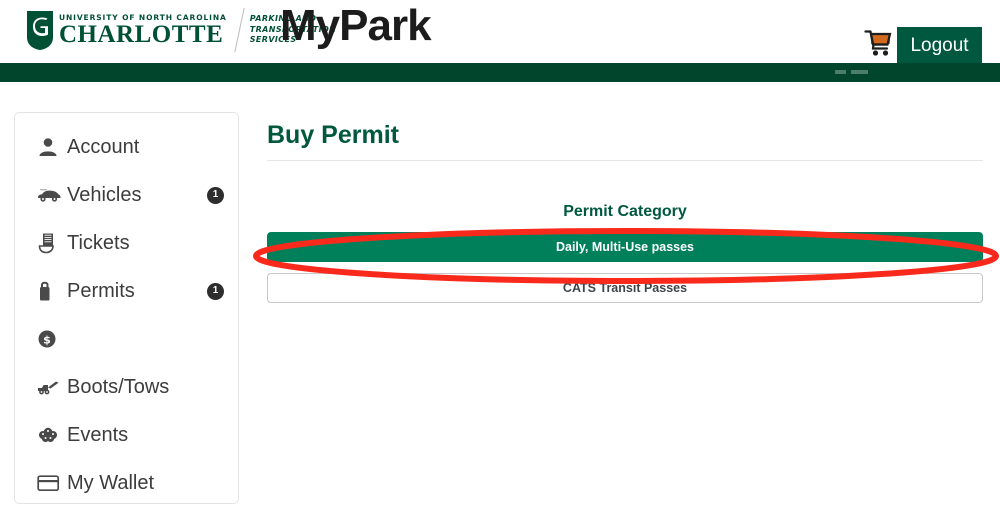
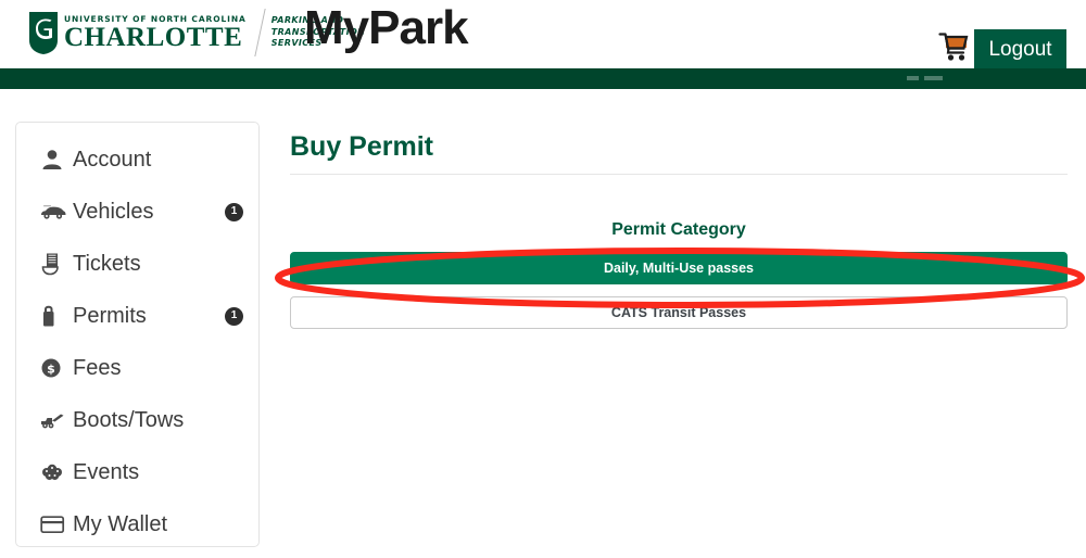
  UNIVERSITY OF NORTH CAROLINA
  CHARLOTTE
  PARKING AND
  TRANSPORTATION
  SERVICES
  MyPark
  Logout
  Account
  Vehicles
  1
  Tickets
  Permits
  1
  $
+ Fees
  Boots/Tows
  Events
  My Wallet
  Buy Permit
  Permit Category
  Daily, Multi-Use passes
  CATS Transit Passes
